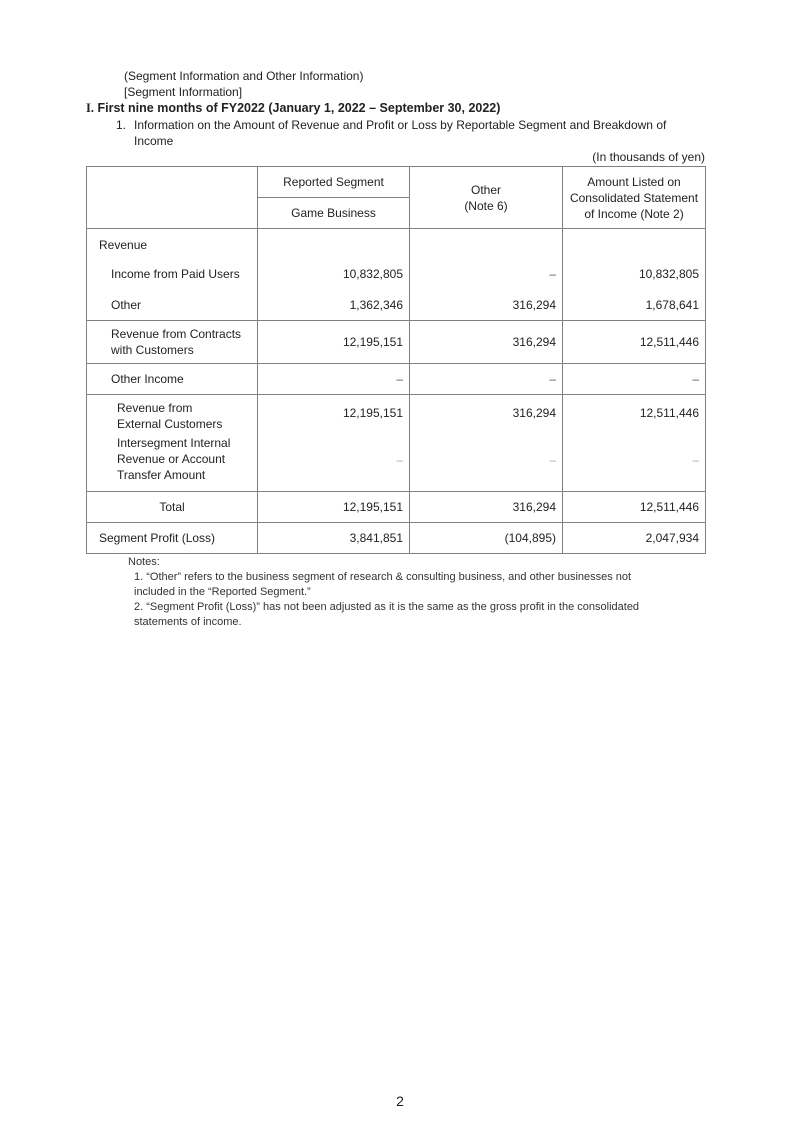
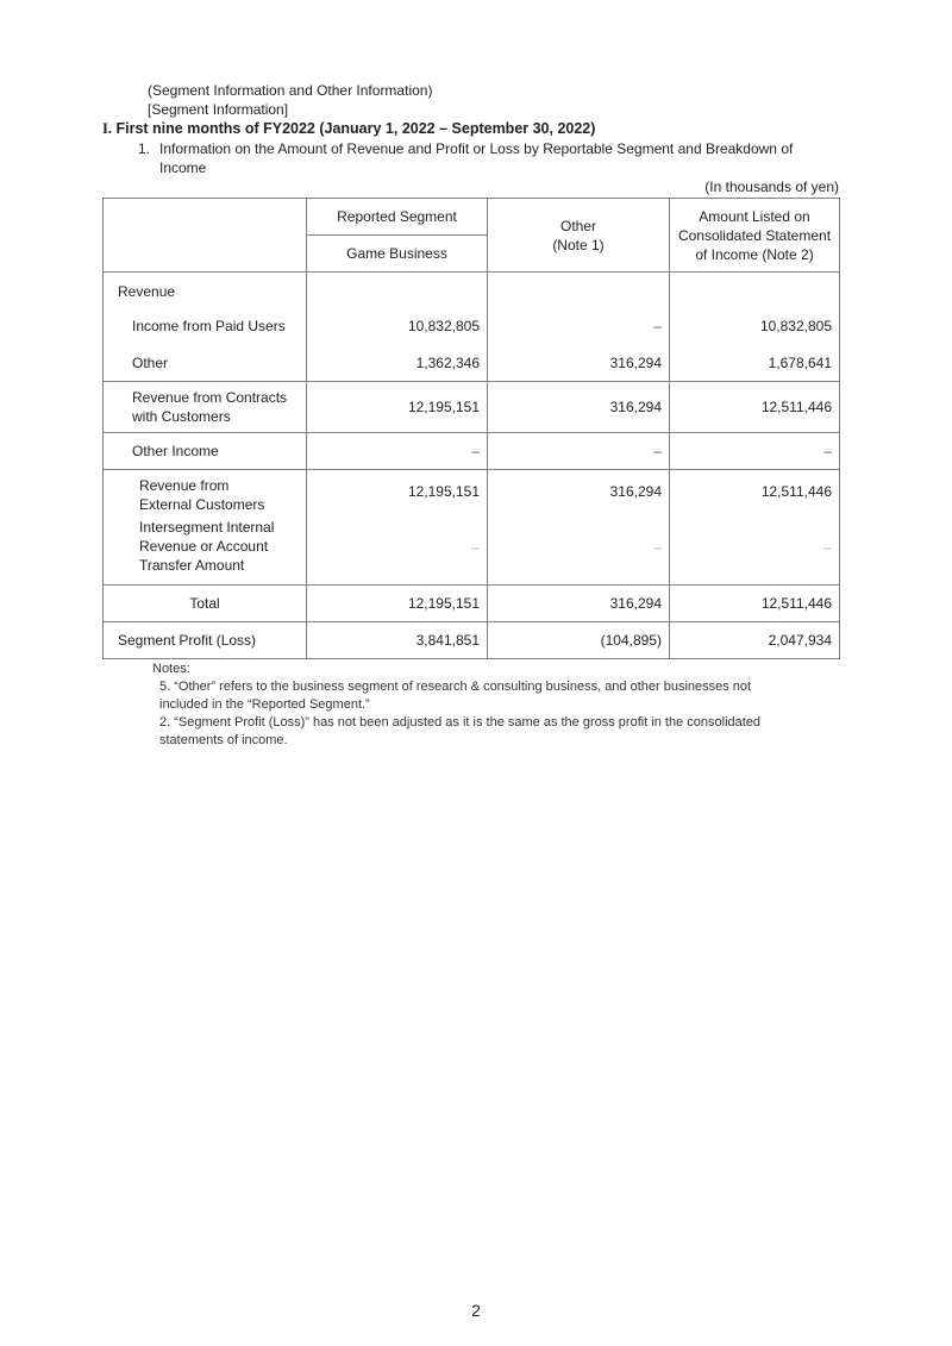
  (Segment Information and Other Information)
  [Segment Information]
  I. First nine months of FY2022 (January 1, 2022 – September 30, 2022)
  1.
  Information on the Amount of Revenue and Profit or Loss by Reportable Segment and Breakdown of
  Income
  (In thousands of yen)
- 	Reported Segment	Other (Note 6)	Amount Listed on Consolidated Statement of Income (Note 2)
+ 	Reported Segment	Other (Note 1)	Amount Listed on Consolidated Statement of Income (Note 2)
  Game Business
  Revenue Income from Paid Users Other	10,832,805 1,362,346	– 316,294	10,832,805 1,678,641
  Revenue from Contracts with Customers	12,195,151	316,294	12,511,446
  Other Income	–	–	–
  Revenue from External Customers Intersegment Internal Revenue or Account Transfer Amount	12,195,151 –	316,294 –	12,511,446 –
  Total	12,195,151	316,294	12,511,446
  Segment Profit (Loss)	3,841,851	(104,895)	2,047,934
  Notes:
- 1. “Other” refers to the business segment of research & consulting business, and other businesses not
+ 5. “Other” refers to the business segment of research & consulting business, and other businesses not
  included in the “Reported Segment.”
  2. “Segment Profit (Loss)” has not been adjusted as it is the same as the gross profit in the consolidated
  statements of income.
  2
